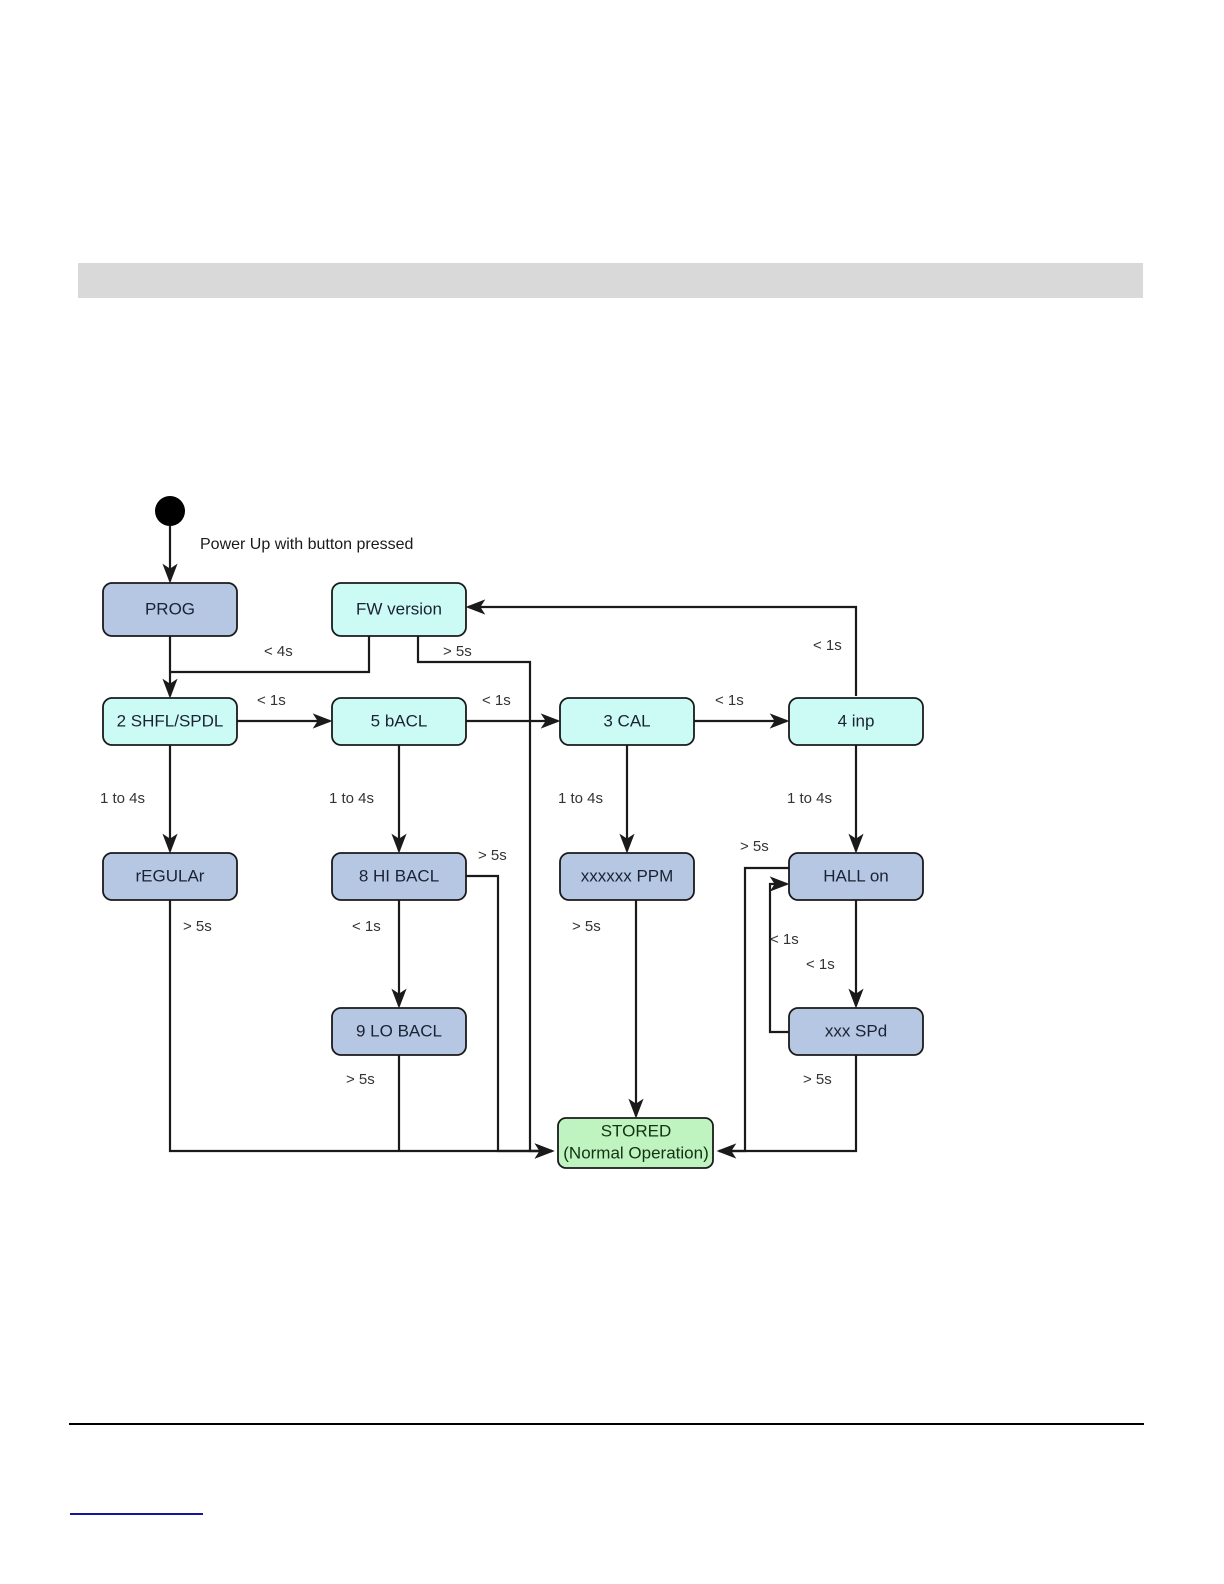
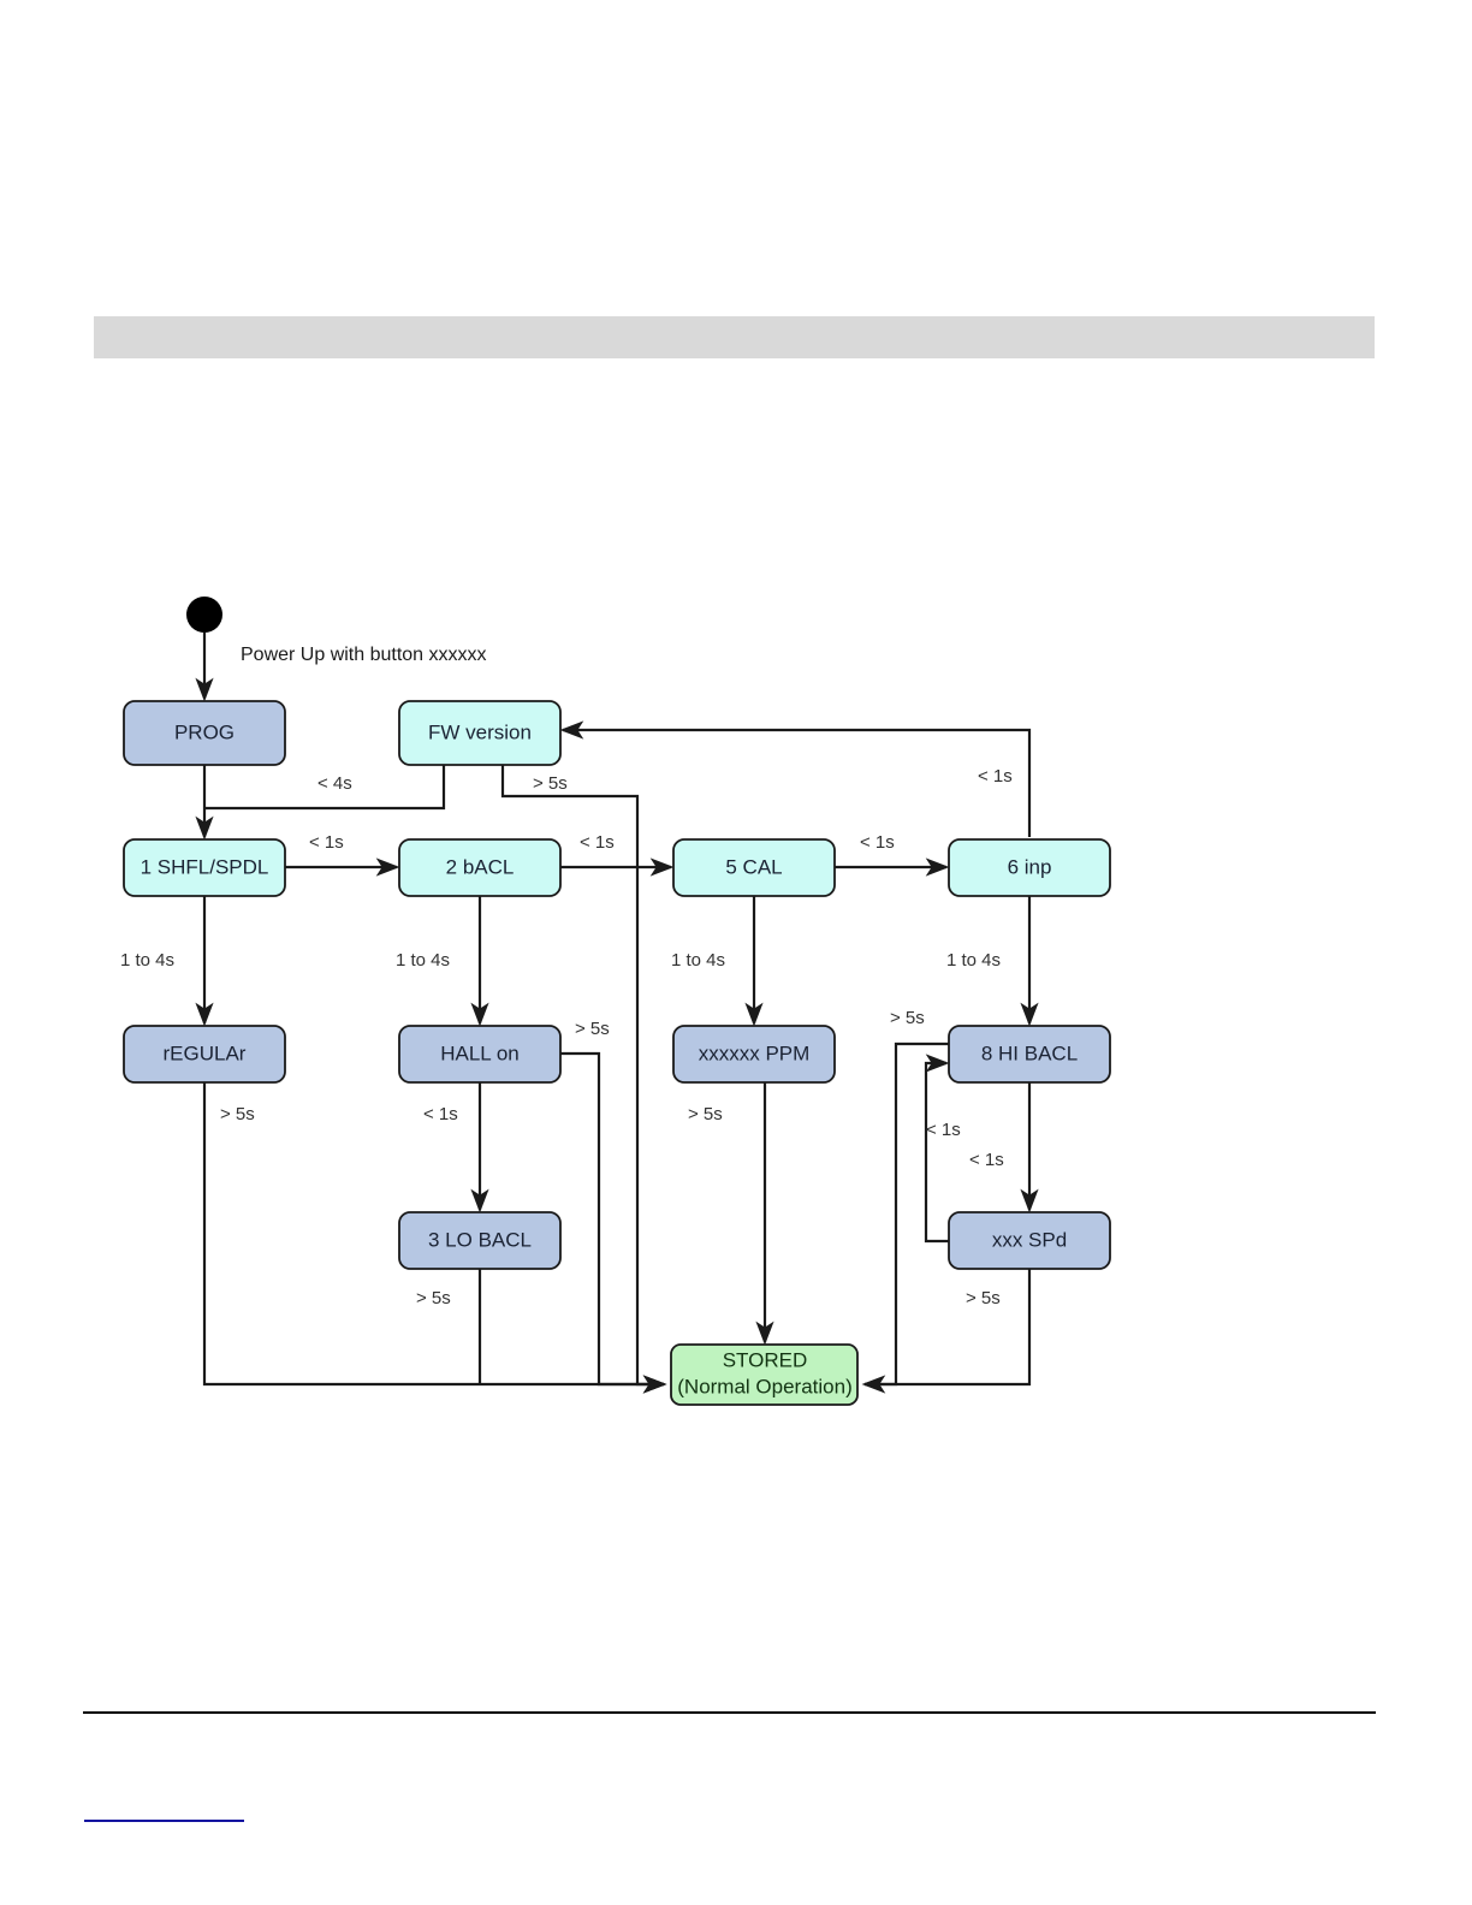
  PROG
  FW version
- 2 SHFL/SPDL
+ 1 SHFL/SPDL
- 5 bACL
+ 2 bACL
- 3 CAL
+ 5 CAL
- 4 inp
+ 6 inp
  rEGULAr
- 8 HI BACL
+ HALL on
  xxxxxx PPM
- HALL on
+ 8 HI BACL
- 9 LO BACL
+ 3 LO BACL
  xxx SPd
  STORED
  (Normal Operation)
- Power Up with button pressed
+ Power Up with button xxxxxx
  < 4s
  > 5s
  < 1s
  < 1s
  < 1s
  < 1s
  1 to 4s
  1 to 4s
  1 to 4s
  1 to 4s
  > 5s
  < 1s
  > 5s
  > 5s
  > 5s
  < 1s
  > 5s
  < 1s
  > 5s
